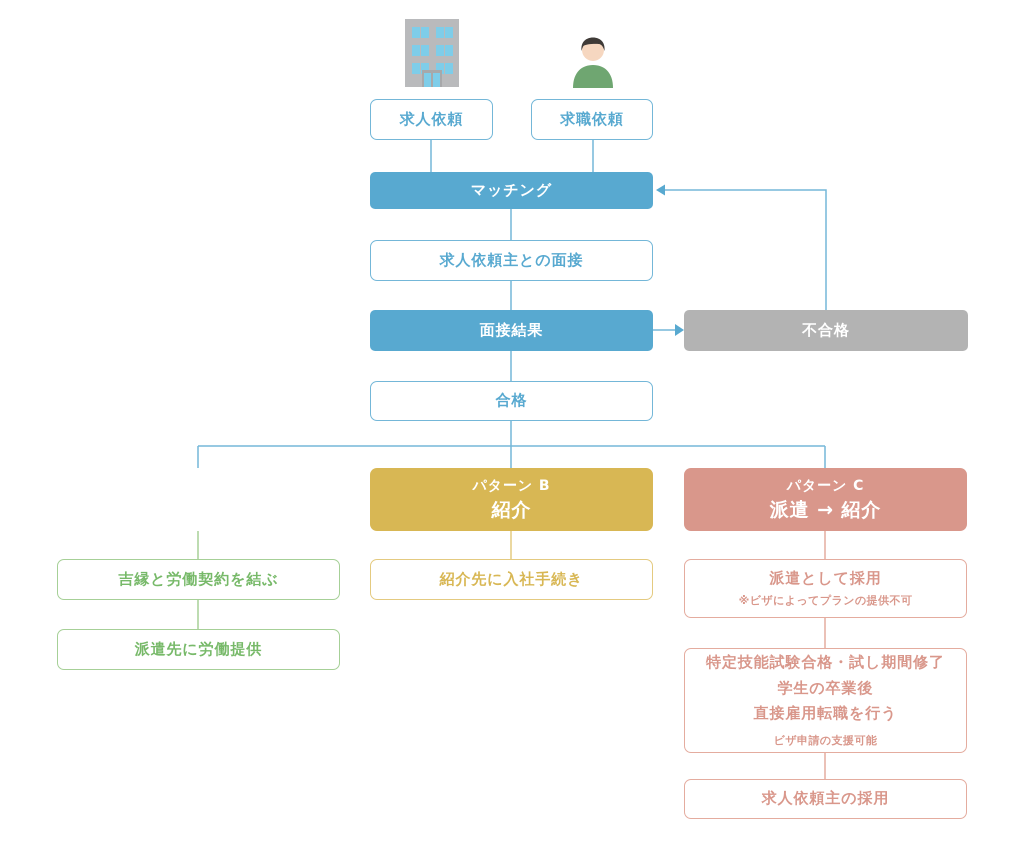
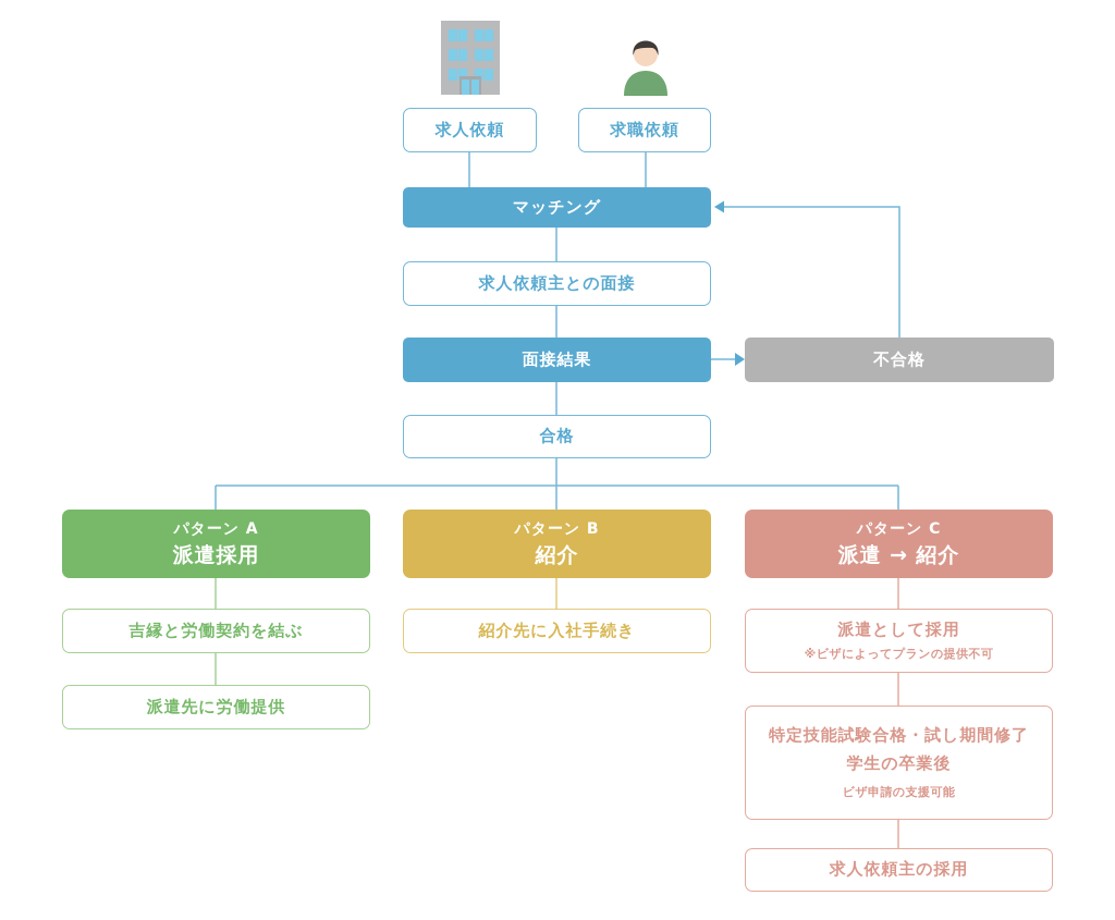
  求人依頼
  求職依頼
  マッチング
  求人依頼主との面接
  面接結果
  不合格
  合格
+ パターン A
+ 派遣採用
  吉縁と労働契約を結ぶ
  派遣先に労働提供
  パターン B
  紹介
  紹介先に入社手続き
  パターン C
  派遣 → 紹介
  派遣として採用
  ※ビザによってプランの提供不可
  特定技能試験合格・試し期間修了
  学生の卒業後
- 直接雇用転職を行う
  ビザ申請の支援可能
  求人依頼主の採用
